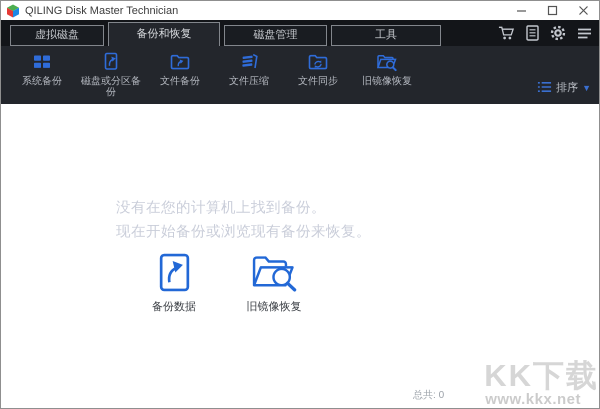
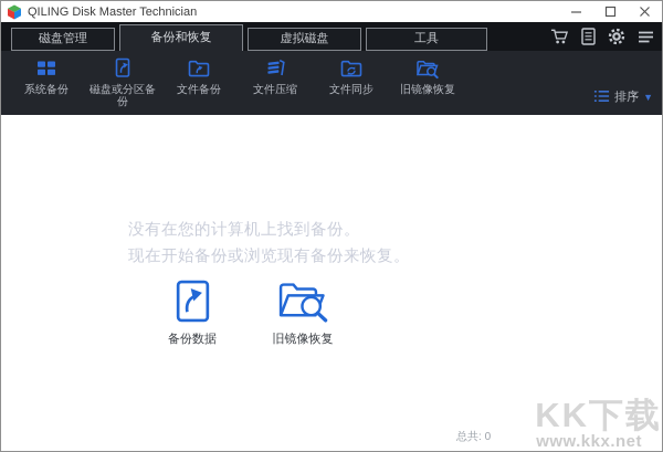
  QILING Disk Master Technician
- 虚拟磁盘
+ 磁盘管理
  备份和恢复
- 磁盘管理
+ 虚拟磁盘
  工具
  系统备份
  磁盘或分区备份
  文件备份
  文件压缩
  文件同步
  旧镜像恢复
  排序
  ▼
  没有在您的计算机上找到备份。
  现在开始备份或浏览现有备份来恢复。
  备份数据
  旧镜像恢复
  总共: 0
  KK下载
  www.kkx.net
